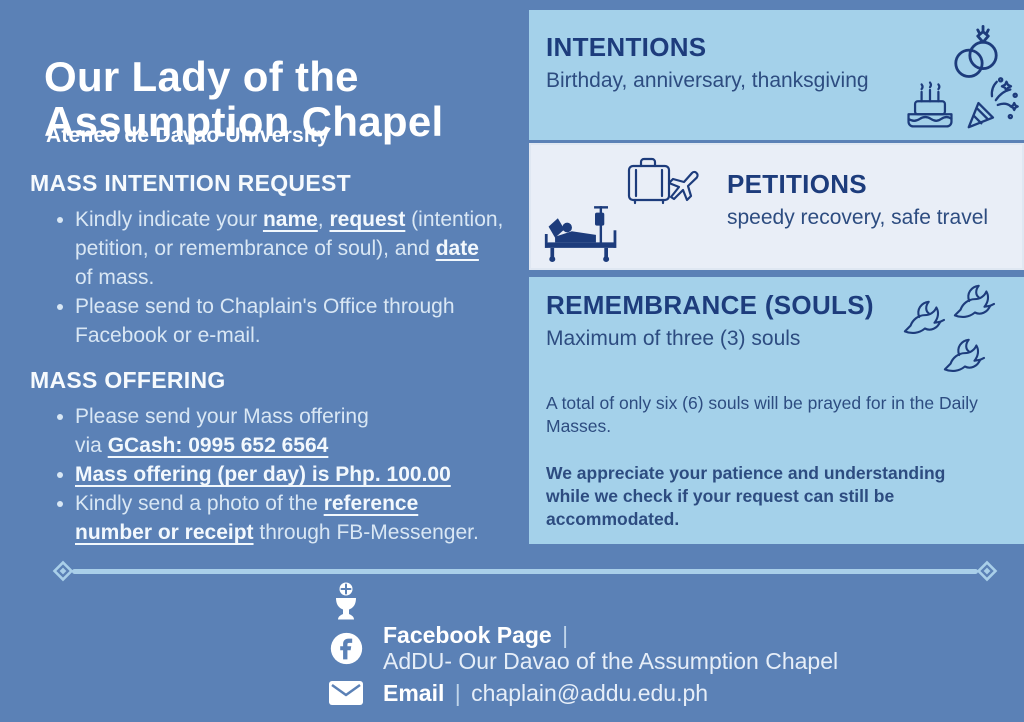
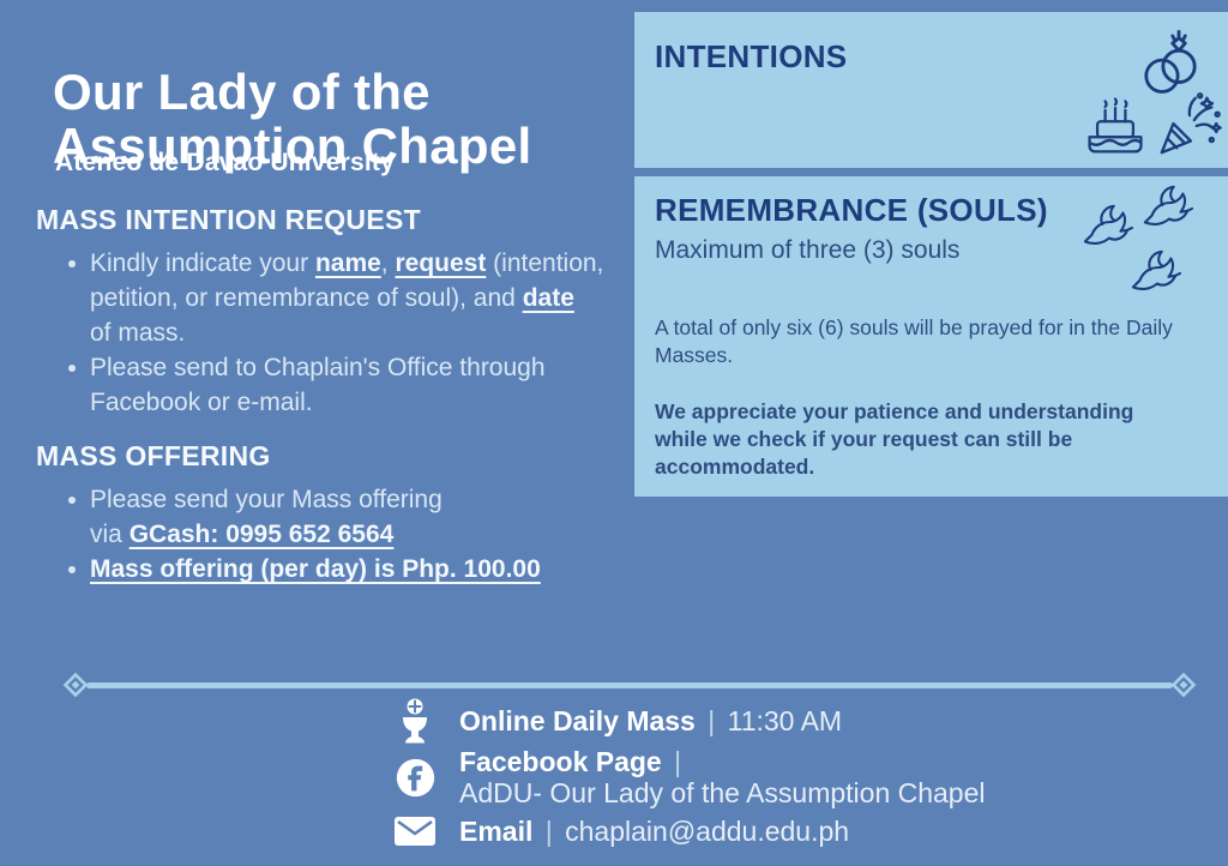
  Our Lady of the
  Assumption Chapel
  Ateneo de Davao University
  MASS INTENTION REQUEST
  Kindly indicate your name, request (intention,
  petition, or remembrance of soul), and date
  of mass.
  Please send to Chaplain's Office through
  Facebook or e-mail.
  MASS OFFERING
  Please send your Mass offering
  via GCash: 0995 652 6564
  Mass offering (per day) is Php. 100.00
- Kindly send a photo of the reference
- number or receipt through FB-Messenger.
  INTENTIONS
- Birthday, anniversary, thanksgiving
- PETITIONS
- speedy recovery, safe travel
  REMEMBRANCE (SOULS)
  Maximum of three (3) souls
  A total of only six (6) souls will be prayed for in the Daily Masses.
  We appreciate your patience and understanding while we check if your request can still be accommodated.
+ Online Daily Mass | 11:30 AM
  Facebook Page |
- AdDU- Our Davao of the Assumption Chapel
+ AdDU- Our Lady of the Assumption Chapel
  Email | chaplain@addu.edu.ph
